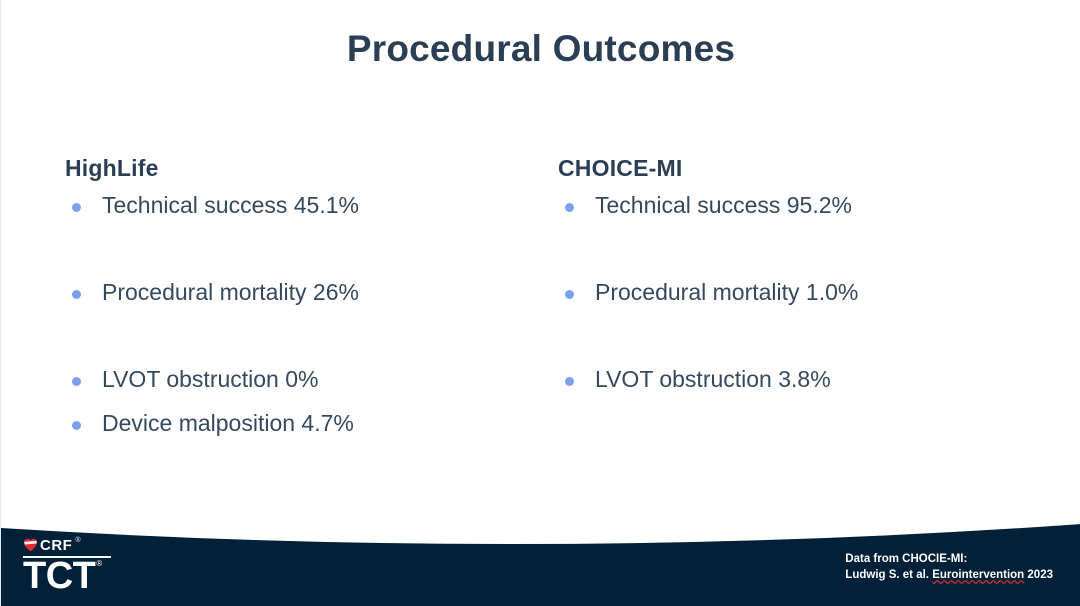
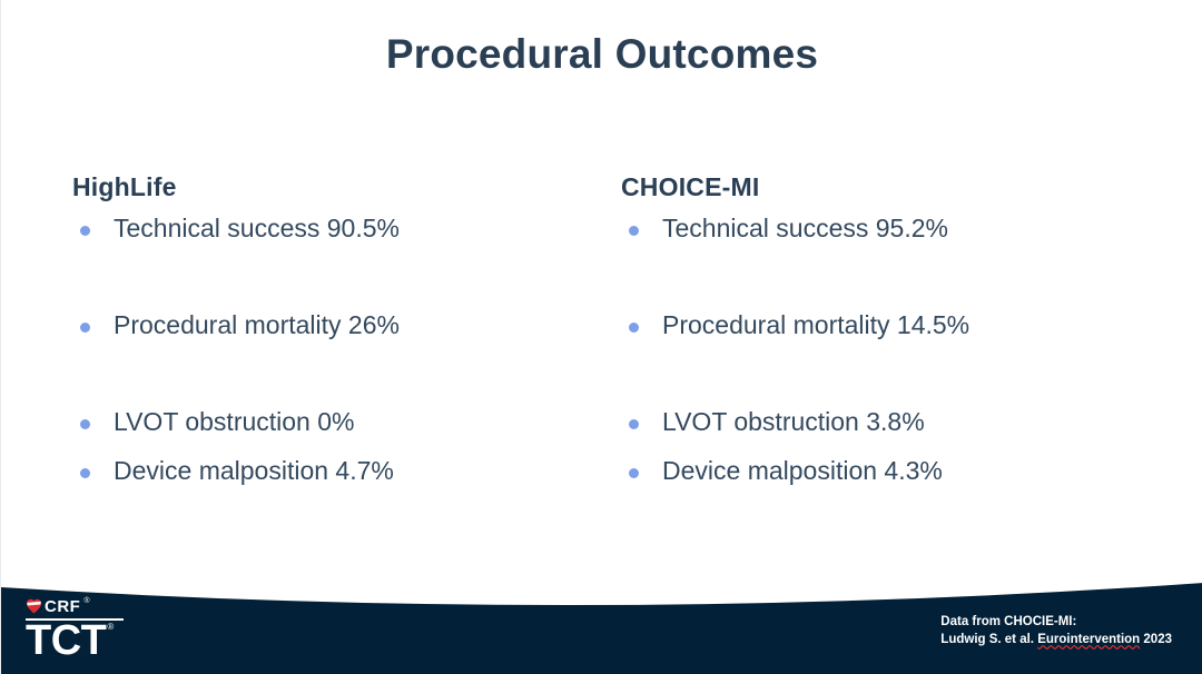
  Procedural Outcomes
  HighLife
- Technical success 45.1%
+ Technical success 90.5%
  Procedural mortality 26%
  LVOT obstruction 0%
  Device malposition 4.7%
  CHOICE-MI
  Technical success 95.2%
- Procedural mortality 1.0%
+ Procedural mortality 14.5%
  LVOT obstruction 3.8%
+ Device malposition 4.3%
  CRF
  TCT®
  Data from CHOCIE-MI:
  Ludwig S. et al. Eurointervention 2023
